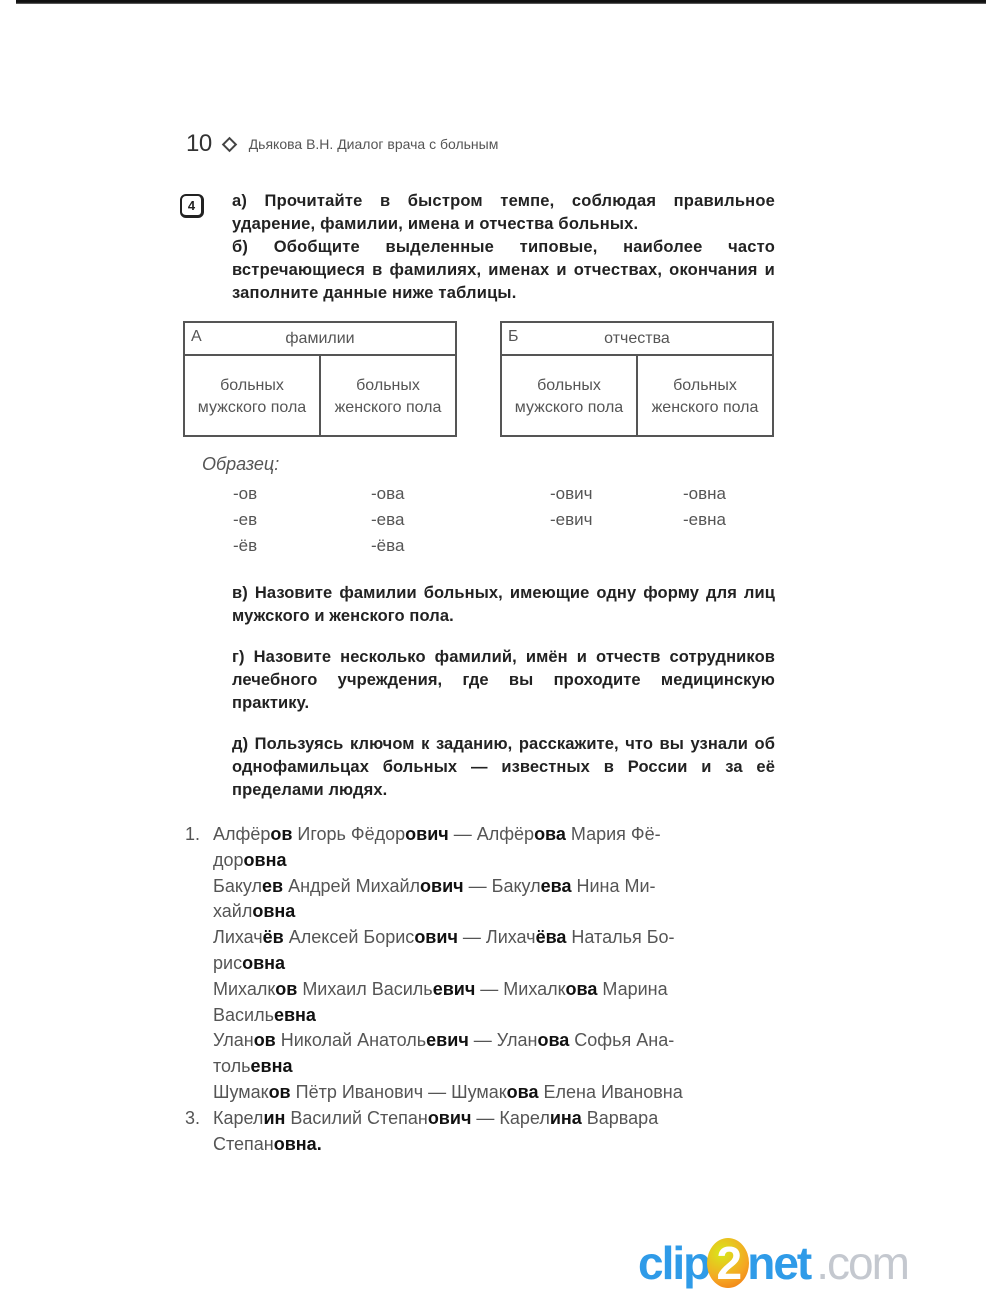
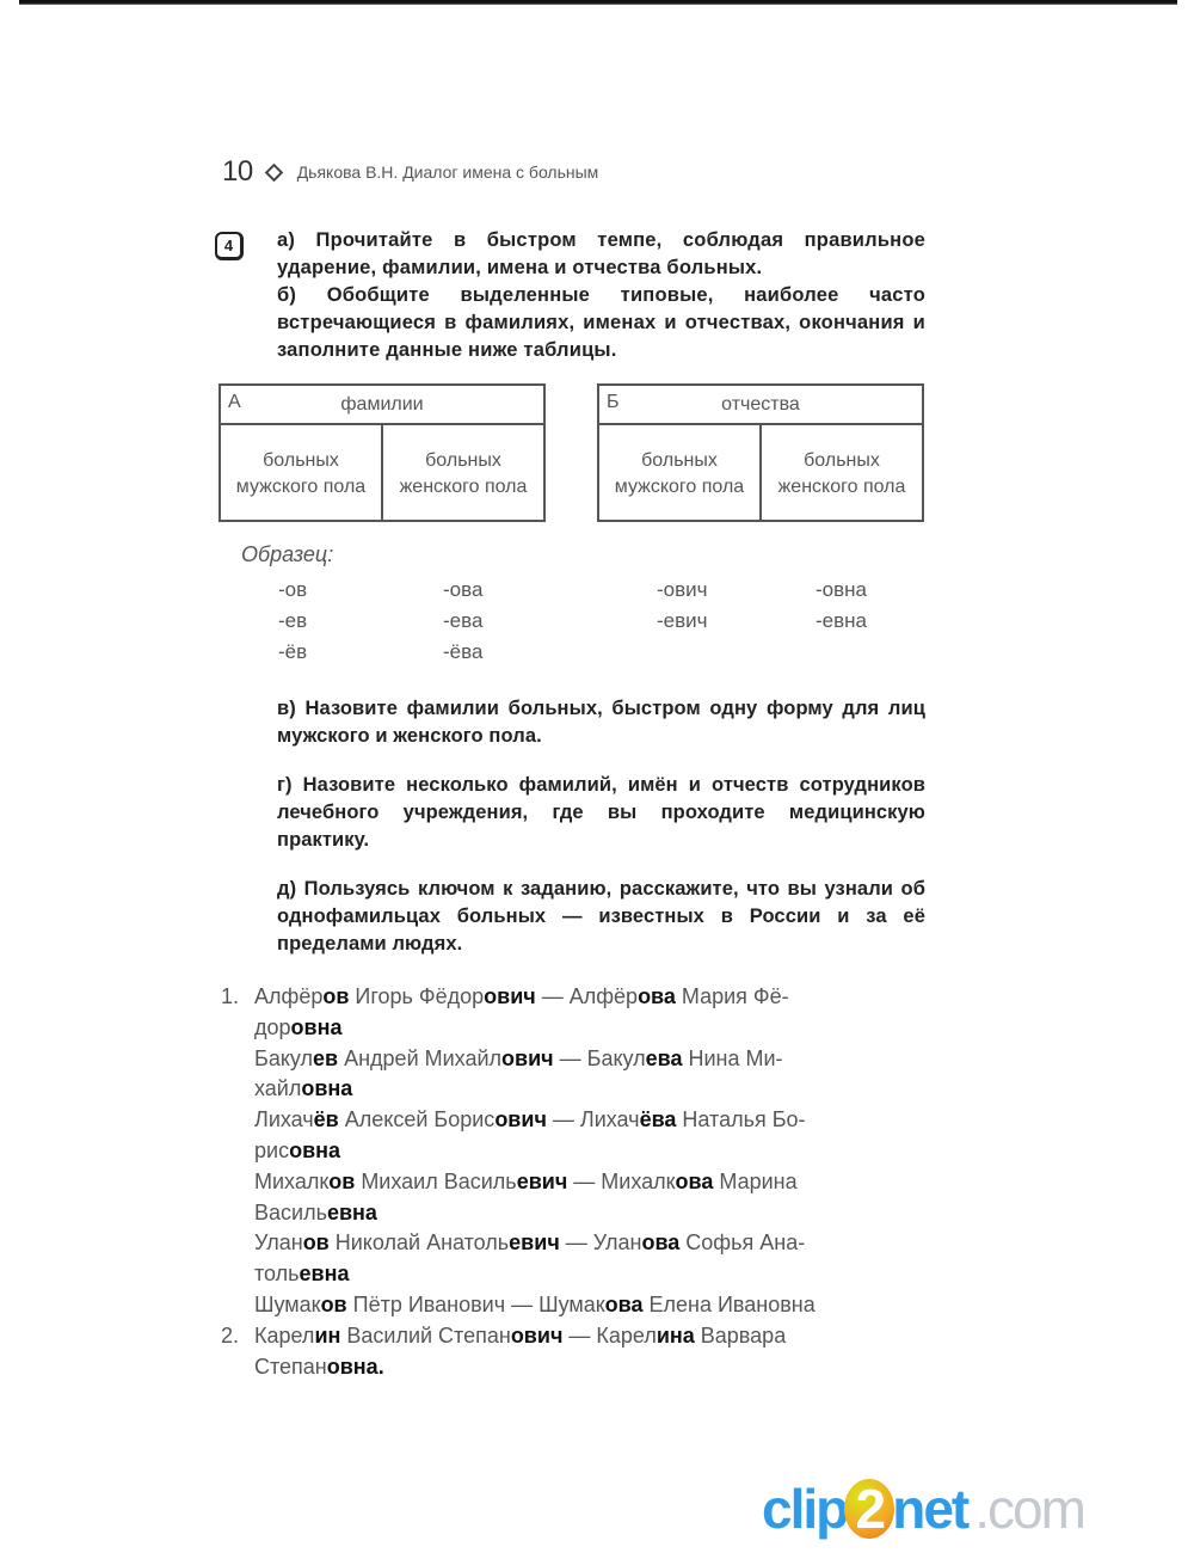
  10
- Дьякова В.Н. Диалог врача с больным
+ Дьякова В.Н. Диалог имена с больным
  4
  а) Прочитайте в быстром темпе, соблюдая правильное ударение, фамилии, имена и отчества больных.
  б) Обобщите выделенные типовые, наиболее часто встречающиеся в фамилиях, именах и отчествах, окончания и заполните данные ниже таблицы.
  А
  фамилии
  больных мужского пола
  больных женского пола
  Б
  отчества
  больных мужского пола
  больных женского пола
  Образец:
  -ов
  -ев
  -ёв
  -ова
  -ева
  -ёва
  -ович
  -евич
  -овна
  -евна
- в) Назовите фамилии больных, имеющие одну форму для лиц мужского и женского пола.
+ в) Назовите фамилии больных, быстром одну форму для лиц мужского и женского пола.
  г) Назовите несколько фамилий, имён и отчеств сотрудников лечебного учреждения, где вы проходите медицинскую практику.
  д) Пользуясь ключом к заданию, расскажите, что вы узнали об однофамильцах больных — известных в России и за её пределами людях.
  1.
  Алфёров Игорь Фёдорович — Алфёрова Мария Фё-
  доровна
  Бакулев Андрей Михайлович — Бакулева Нина Ми-
  хайловна
  Лихачёв Алексей Борисович — Лихачёва Наталья Бо-
  рисовна
  Михалков Михаил Васильевич — Михалкова Марина
  Васильевна
  Уланов Николай Анатольевич — Уланова Софья Ана-
  тольевна
  Шумаков Пётр Иванович — Шумакова Елена Ивановна
- 3.
+ 2.
  Карелин Василий Степанович — Карелина Варвара
  Степановна.
  clip
  2
  net
  .com
